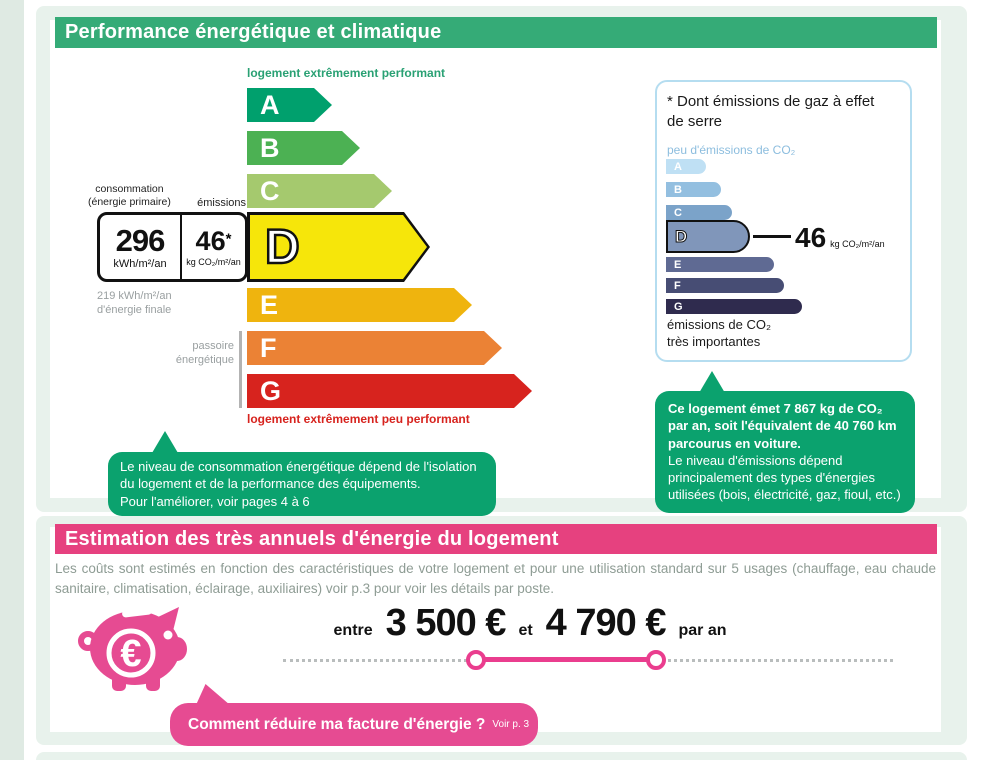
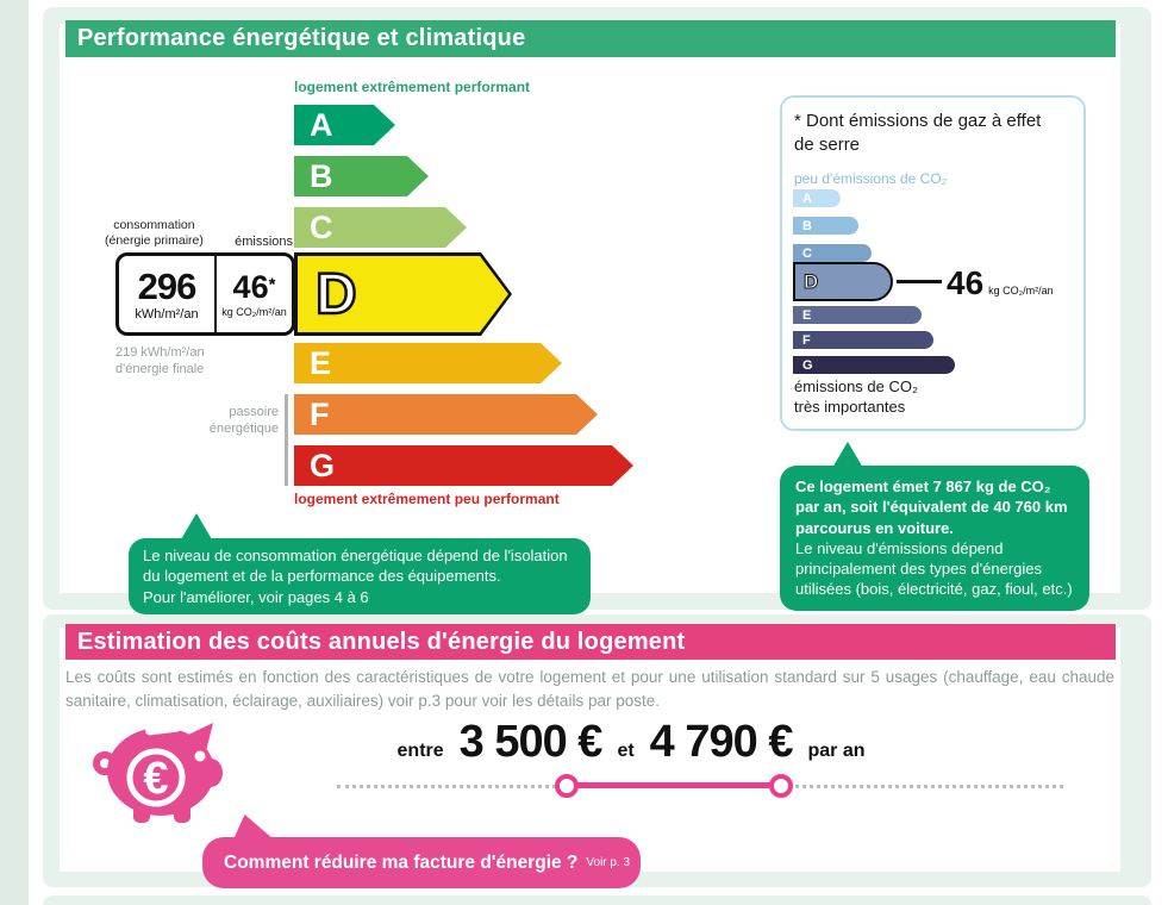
  Performance énergétique et climatique
  logement extrêmement performant
  A
  B
  C
  D
  E
  F
  G
  logement extrêmement peu performant
  consommation
  (énergie primaire)
  émissions
  296
  kWh/m²/an
  46*
  kg CO₂/m²/an
  219 kWh/m²/an
  d'énergie finale
  passoire
  énergétique
  Le niveau de consommation énergétique dépend de l'isolation du logement et de la performance des équipements.
  Pour l'améliorer, voir pages 4 à 6
  * Dont émissions de gaz à effet de serre
  peu d'émissions de CO₂
  A
  B
  C
  D
  E
  F
  G
  46
  kg CO₂/m²/an
  émissions de CO₂
  très importantes
  Ce logement émet 7 867 kg de CO₂ par an, soit l'équivalent de 40 760 km parcourus en voiture.
  Le niveau d'émissions dépend principalement des types d'énergies utilisées (bois, électricité, gaz, fioul, etc.)
- Estimation des très annuels d'énergie du logement
+ Estimation des coûts annuels d'énergie du logement
  Les coûts sont estimés en fonction des caractéristiques de votre logement et pour une utilisation standard sur 5 usages (chauffage, eau chaude sanitaire, climatisation, éclairage, auxiliaires) voir p.3 pour voir les détails par poste.
  €
  entre
  3 500 €
  et
  4 790 €
  par an
  Comment réduire ma facture d'énergie ?
  Voir p. 3
